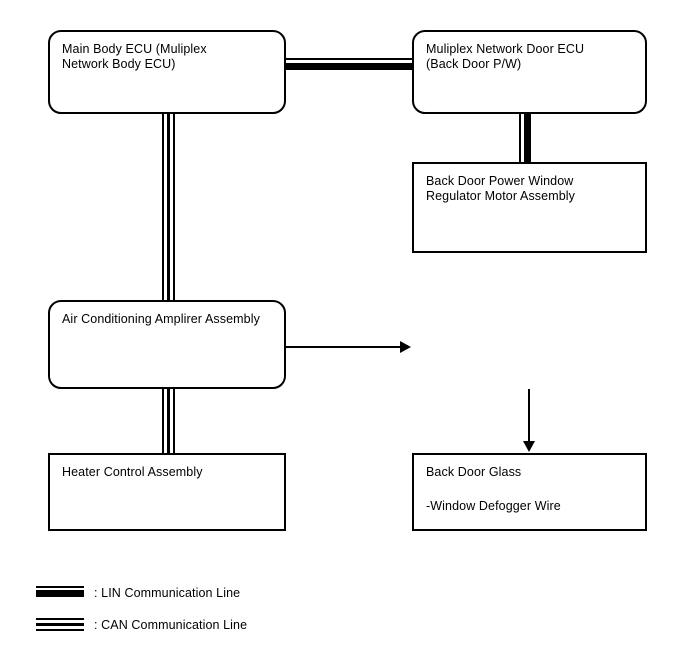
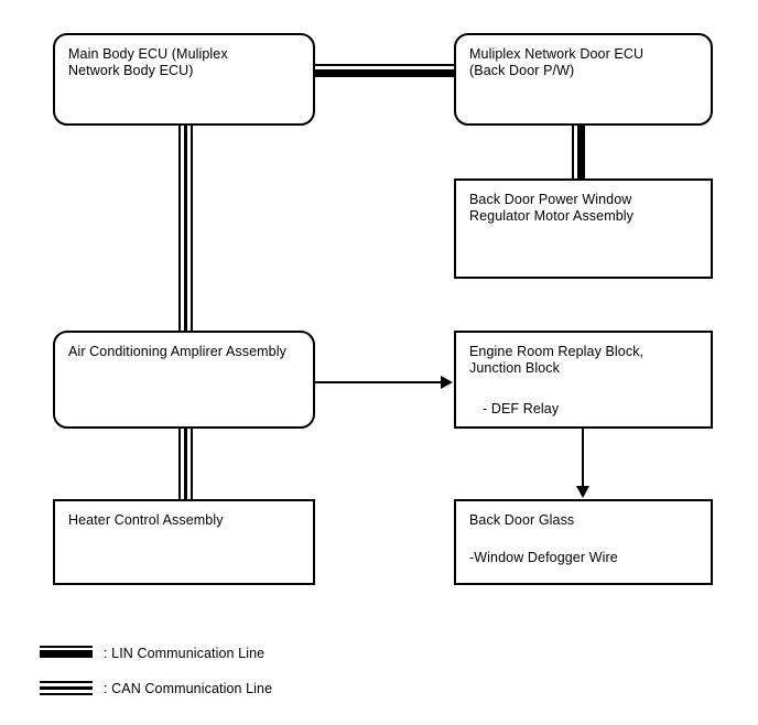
  Main Body ECU (Muliplex
  Network Body ECU)
  Muliplex Network Door ECU
  (Back Door P/W)
  Back Door Power Window
  Regulator Motor Assembly
  Air Conditioning Amplirer Assembly
+ Engine Room Replay Block,
+ Junction Block
+ - DEF Relay
  Heater Control Assembly
  Back Door Glass
  -Window Defogger Wire
  : LIN Communication Line
  : CAN Communication Line
